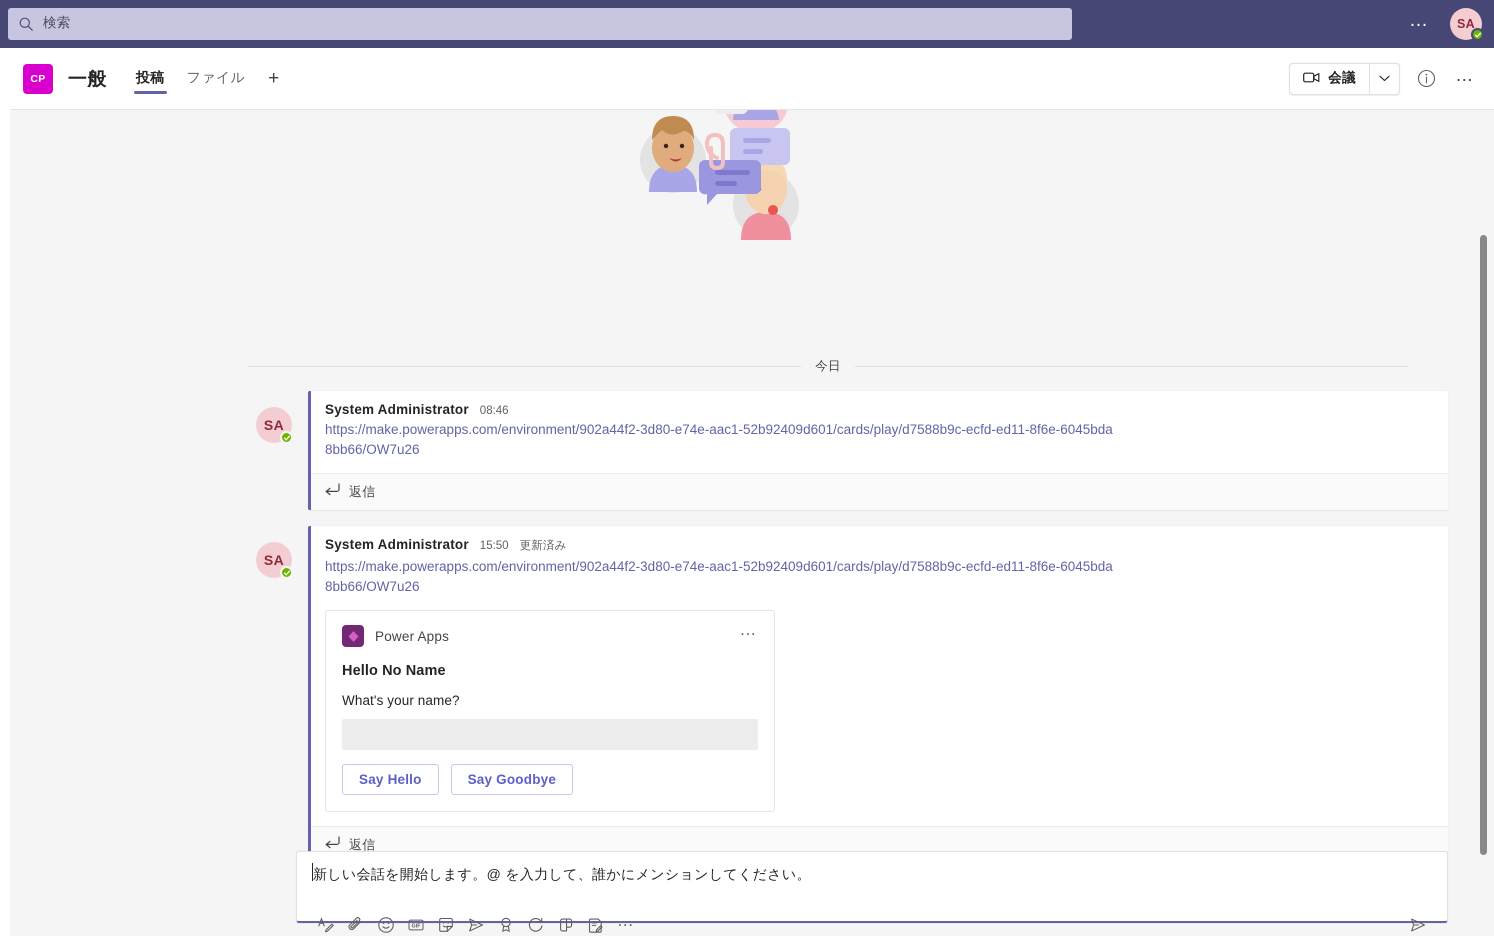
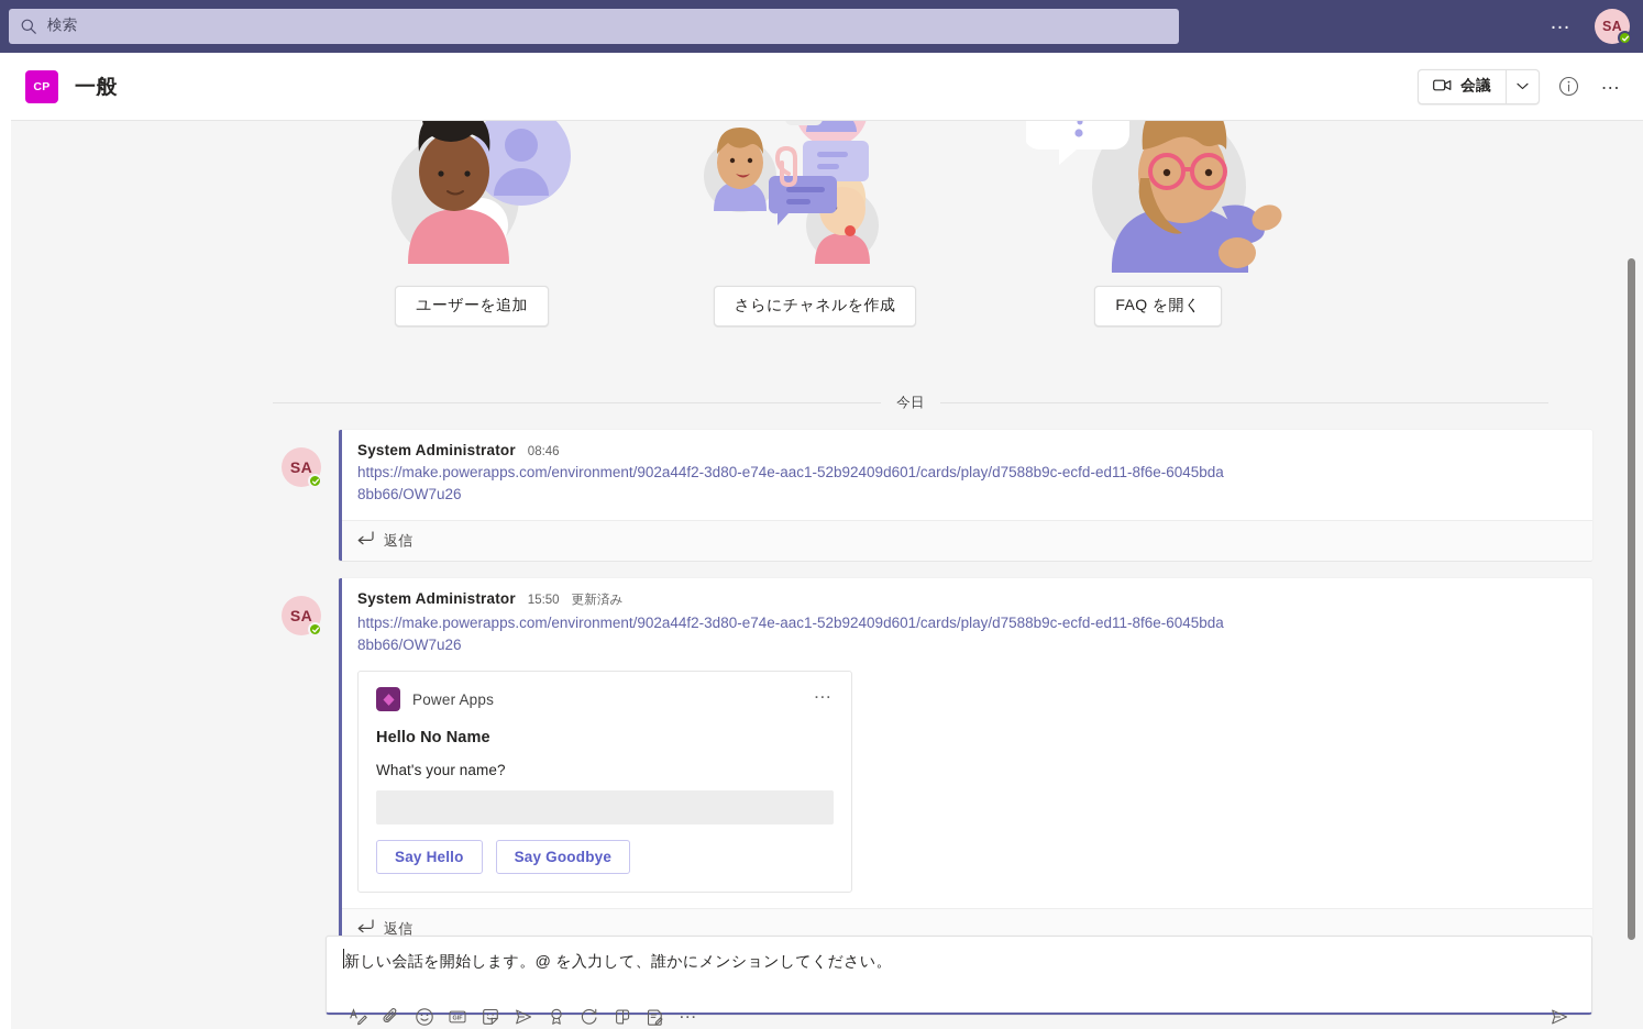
  検索
  …
  SA
  CP
  一般
- 投稿
- ファイル
- +
  会議
  …
+ ユーザーを追加
+ さらにチャネルを作成
+ FAQ を開く
  今日
  SA
  System Administrator
  08:46
  https://make.powerapps.com/environment/902a44f2-3d80-e74e-aac1-52b92409d601/cards/play/d7588b9c-ecfd-ed11-8f6e-6045bda8bb66/OW7u26
  返信
  SA
  System Administrator
  15:50
  更新済み
  https://make.powerapps.com/environment/902a44f2-3d80-e74e-aac1-52b92409d601/cards/play/d7588b9c-ecfd-ed11-8f6e-6045bda8bb66/OW7u26
  …
  Power Apps
  Hello No Name
  What's your name?
  Say Hello
  Say Goodbye
  返信
  新しい会話を開始します。@ を入力して、誰かにメンションしてください。
  …
